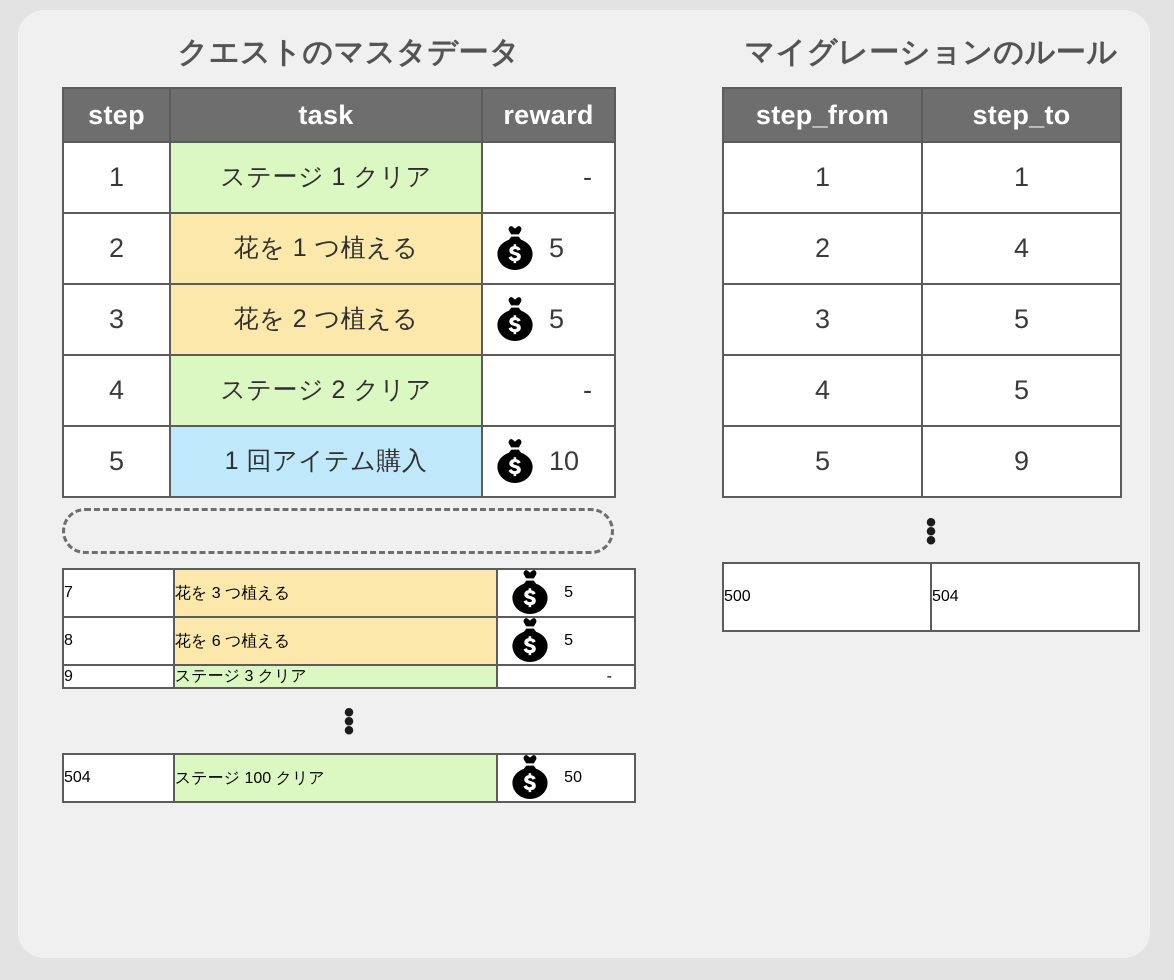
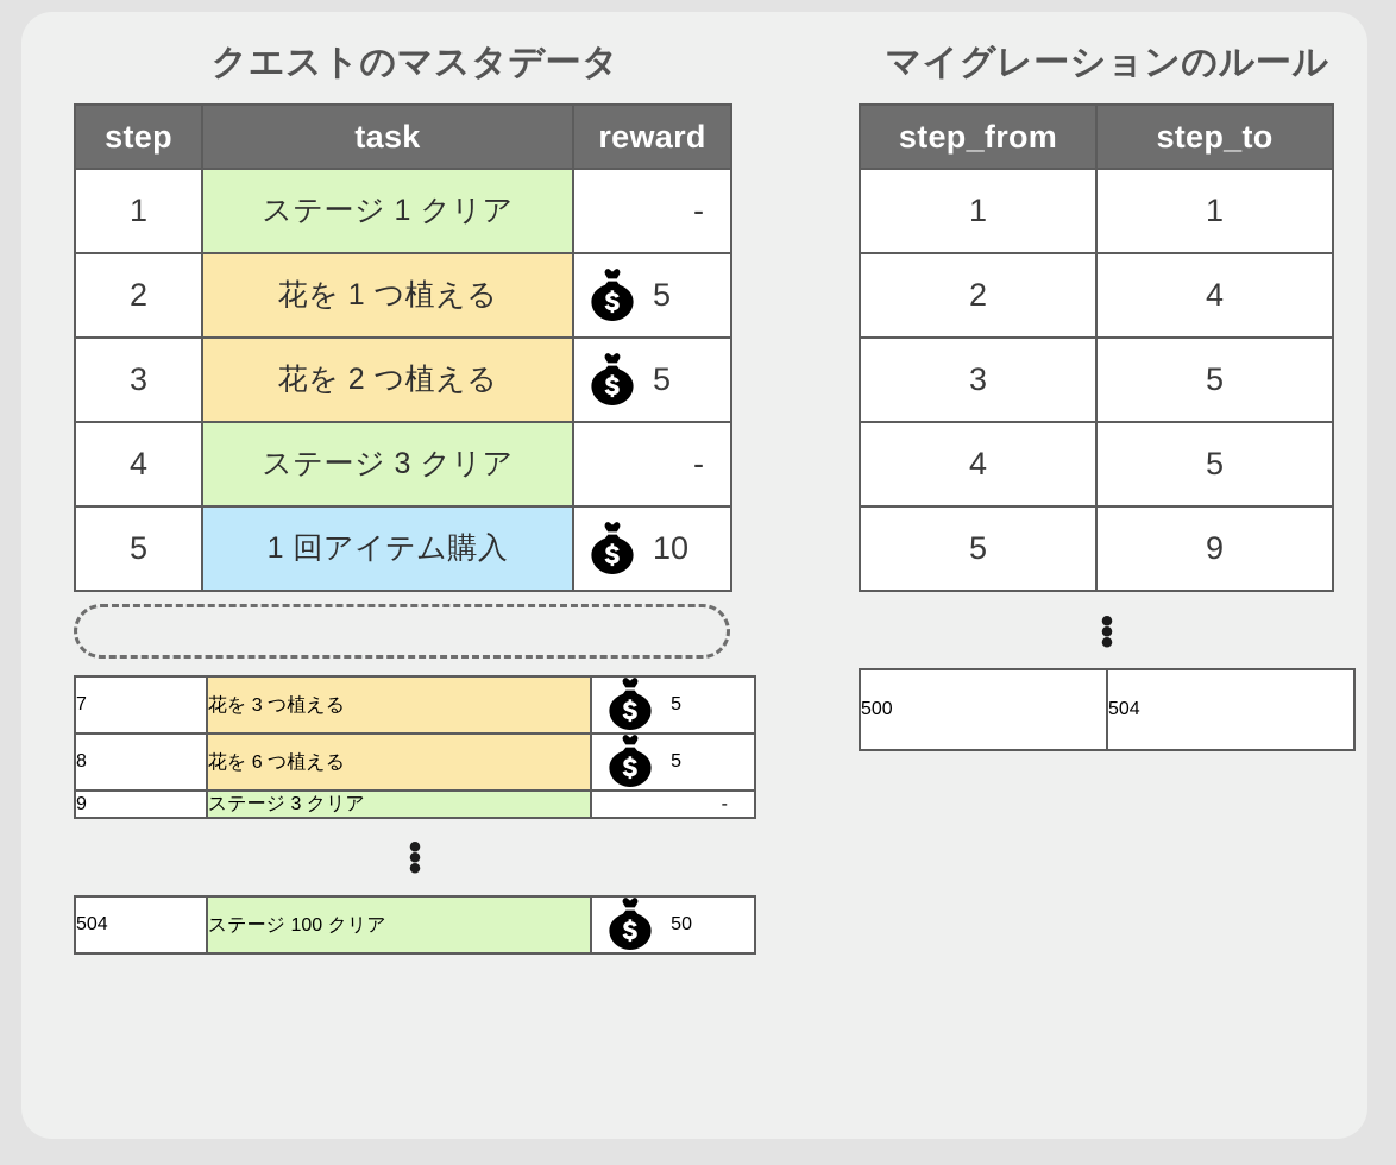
  クエストのマスタデータ
  step	task	reward
  1	ステージ 1 クリア	-
  2	花を 1 つ植える	5
  3	花を 2 つ植える	5
- 4	ステージ 2 クリア	-
+ 4	ステージ 3 クリア	-
  5	1 回アイテム購入	10
  7	花を 3 つ植える	5
  8	花を 6 つ植える	5
  9	ステージ 3 クリア	-
  •
  •
  •
  504	ステージ 100 クリア	50
  マイグレーションのルール
  step_from	step_to
  1	1
  2	4
  3	5
  4	5
  5	9
  •
  •
  •
  500	504
